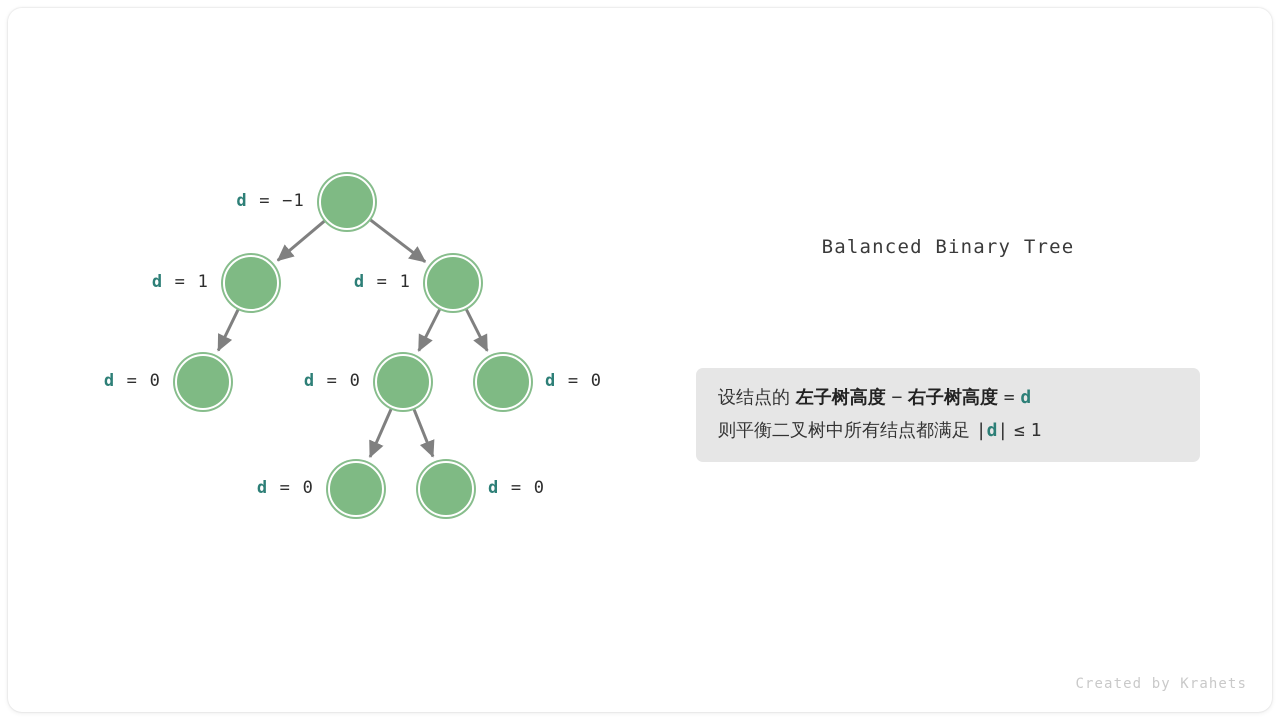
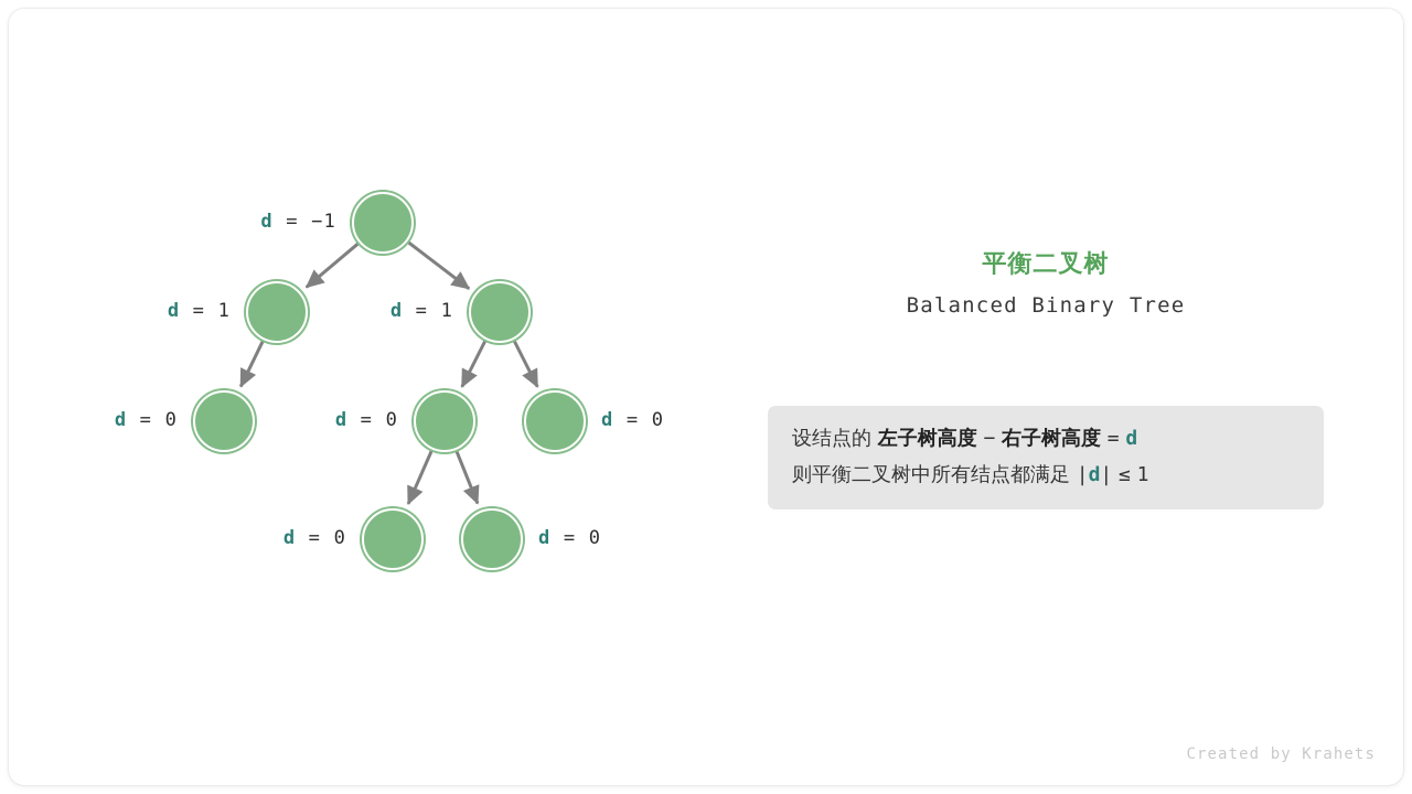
  d = −1
  d = 1
  d = 1
  d = 0
  d = 0
  d = 0
  d = 0
  d = 0
+ 平衡二叉树
  Balanced Binary Tree
  设结点的 左子树高度 − 右子树高度 = d
  则平衡二叉树中所有结点都满足 |d| ≤ 1
  Created by Krahets
